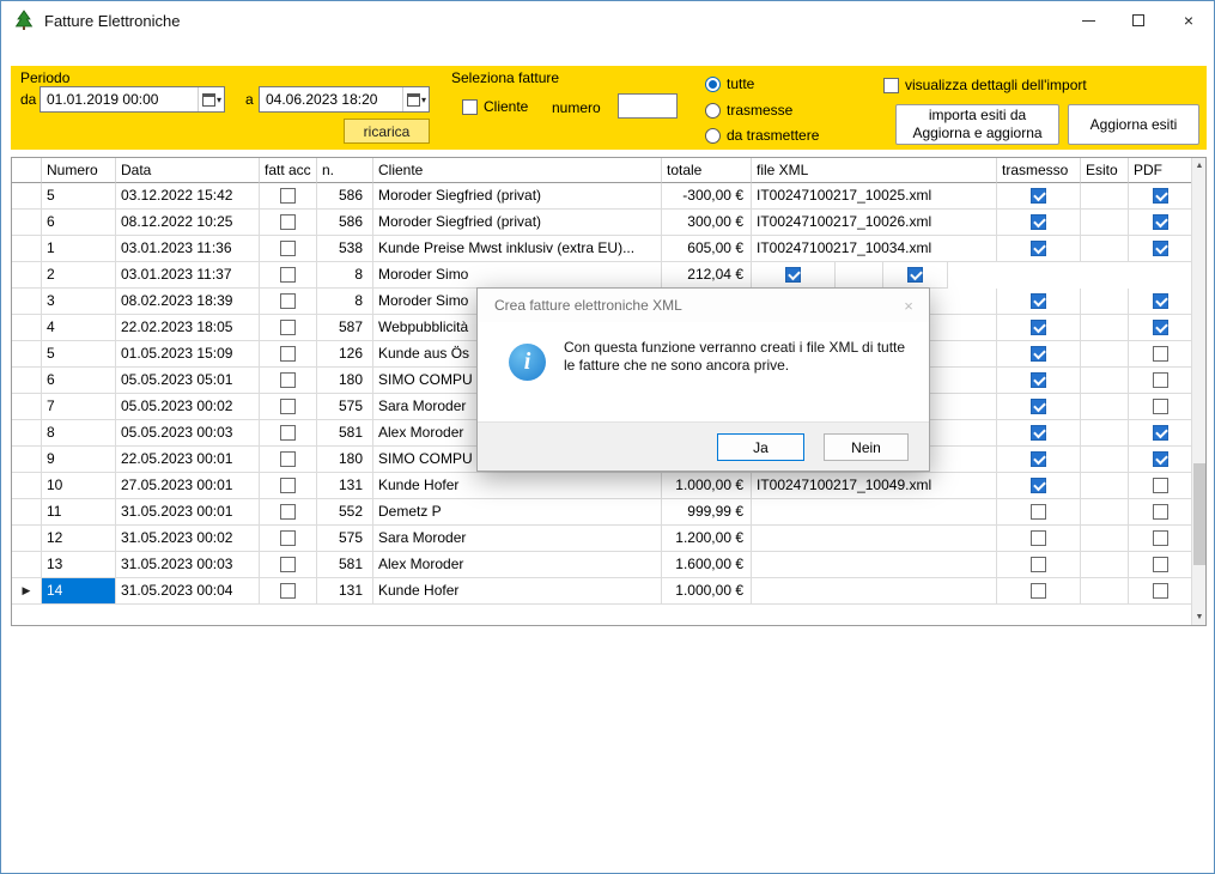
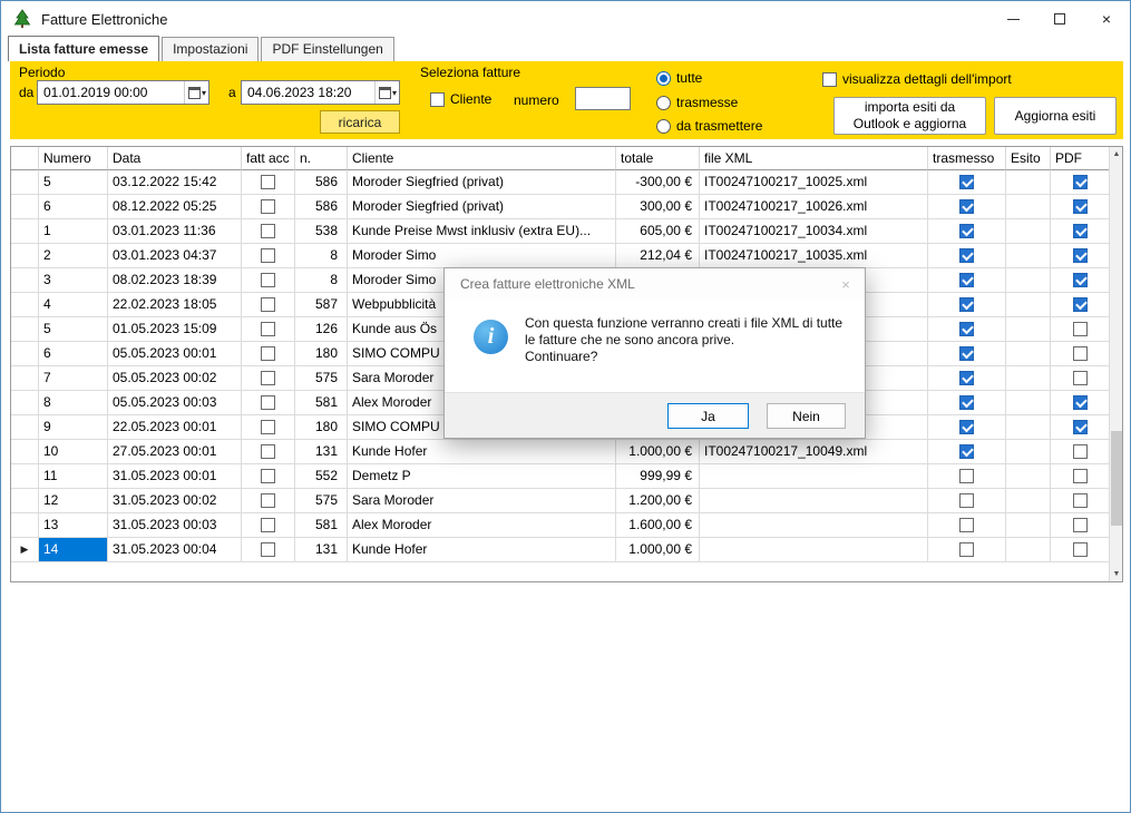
  Fatture Elettroniche
  ×
+ Lista fatture emesse
+ Impostazioni
+ PDF Einstellungen
  Periodo
  da
  01.01.2019 00:00
  ▾
  a
  04.06.2023 18:20
  ▾
  ricarica
  Seleziona fatture
  Cliente
  numero
  tutte
  trasmesse
  da trasmettere
  visualizza dettagli dell'import
- importa esiti da Aggiorna e aggiorna
+ importa esiti da Outlook e aggiorna
  Aggiorna esiti
  Numero
  Data
  fatt acc
  n.
  Cliente
  totale
  file XML
  trasmesso
  Esito
  PDF
  5
  03.12.2022 15:42
  586
  Moroder Siegfried (privat)
  -300,00 €
  IT00247100217_10025.xml
  6
- 08.12.2022 10:25
+ 08.12.2022 05:25
  586
  Moroder Siegfried (privat)
  300,00 €
  IT00247100217_10026.xml
  1
  03.01.2023 11:36
  538
  Kunde Preise Mwst inklusiv (extra EU)...
  605,00 €
  IT00247100217_10034.xml
  2
- 03.01.2023 11:37
+ 03.01.2023 04:37
  8
  Moroder Simo
  212,04 €
+ IT00247100217_10035.xml
  3
  08.02.2023 18:39
  8
  Moroder Simo
  4
  22.02.2023 18:05
  587
  Webpubblicità
  5
  01.05.2023 15:09
  126
  Kunde aus Ös
  6
- 05.05.2023 05:01
+ 05.05.2023 00:01
  180
  SIMO COMPU
  7
  05.05.2023 00:02
  575
  Sara Moroder
  8
  05.05.2023 00:03
  581
  Alex Moroder
  9
  22.05.2023 00:01
  180
  SIMO COMPU
  10
  27.05.2023 00:01
  131
  Kunde Hofer
  1.000,00 €
  IT00247100217_10049.xml
  11
  31.05.2023 00:01
  552
  Demetz P
  999,99 €
  12
  31.05.2023 00:02
  575
  Sara Moroder
  1.200,00 €
  13
  31.05.2023 00:03
  581
  Alex Moroder
  1.600,00 €
  ▶
  14
  31.05.2023 00:04
  131
  Kunde Hofer
  1.000,00 €
  Crea fatture elettroniche XML
  ×
  i
  Con questa funzione verranno creati i file XML di tutte le fatture che ne sono ancora prive.
+ Continuare?
  Ja
  Nein
